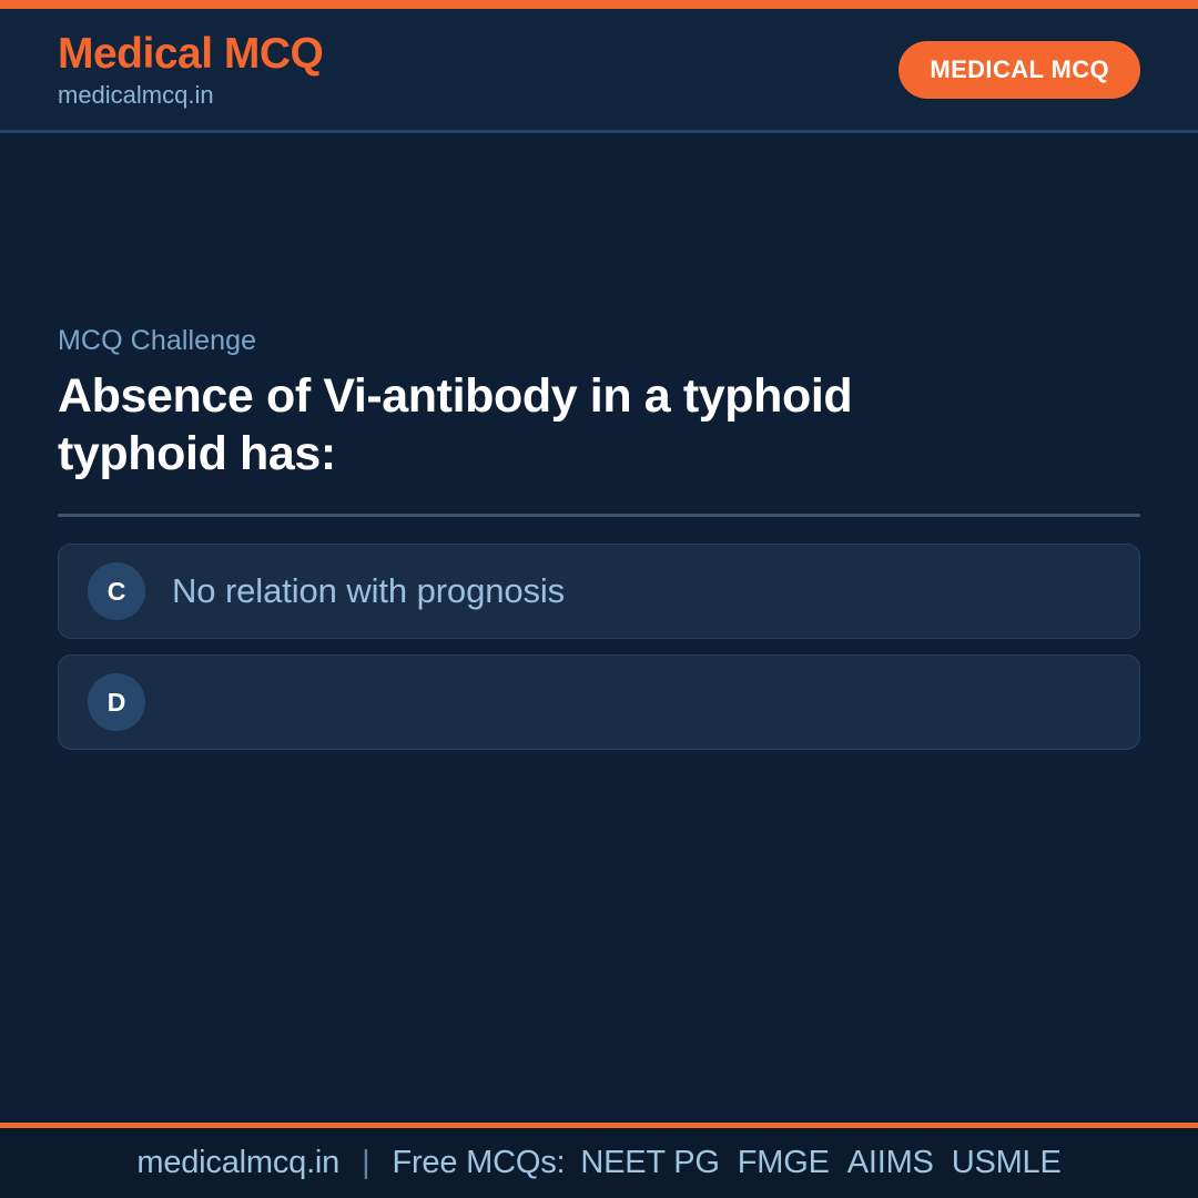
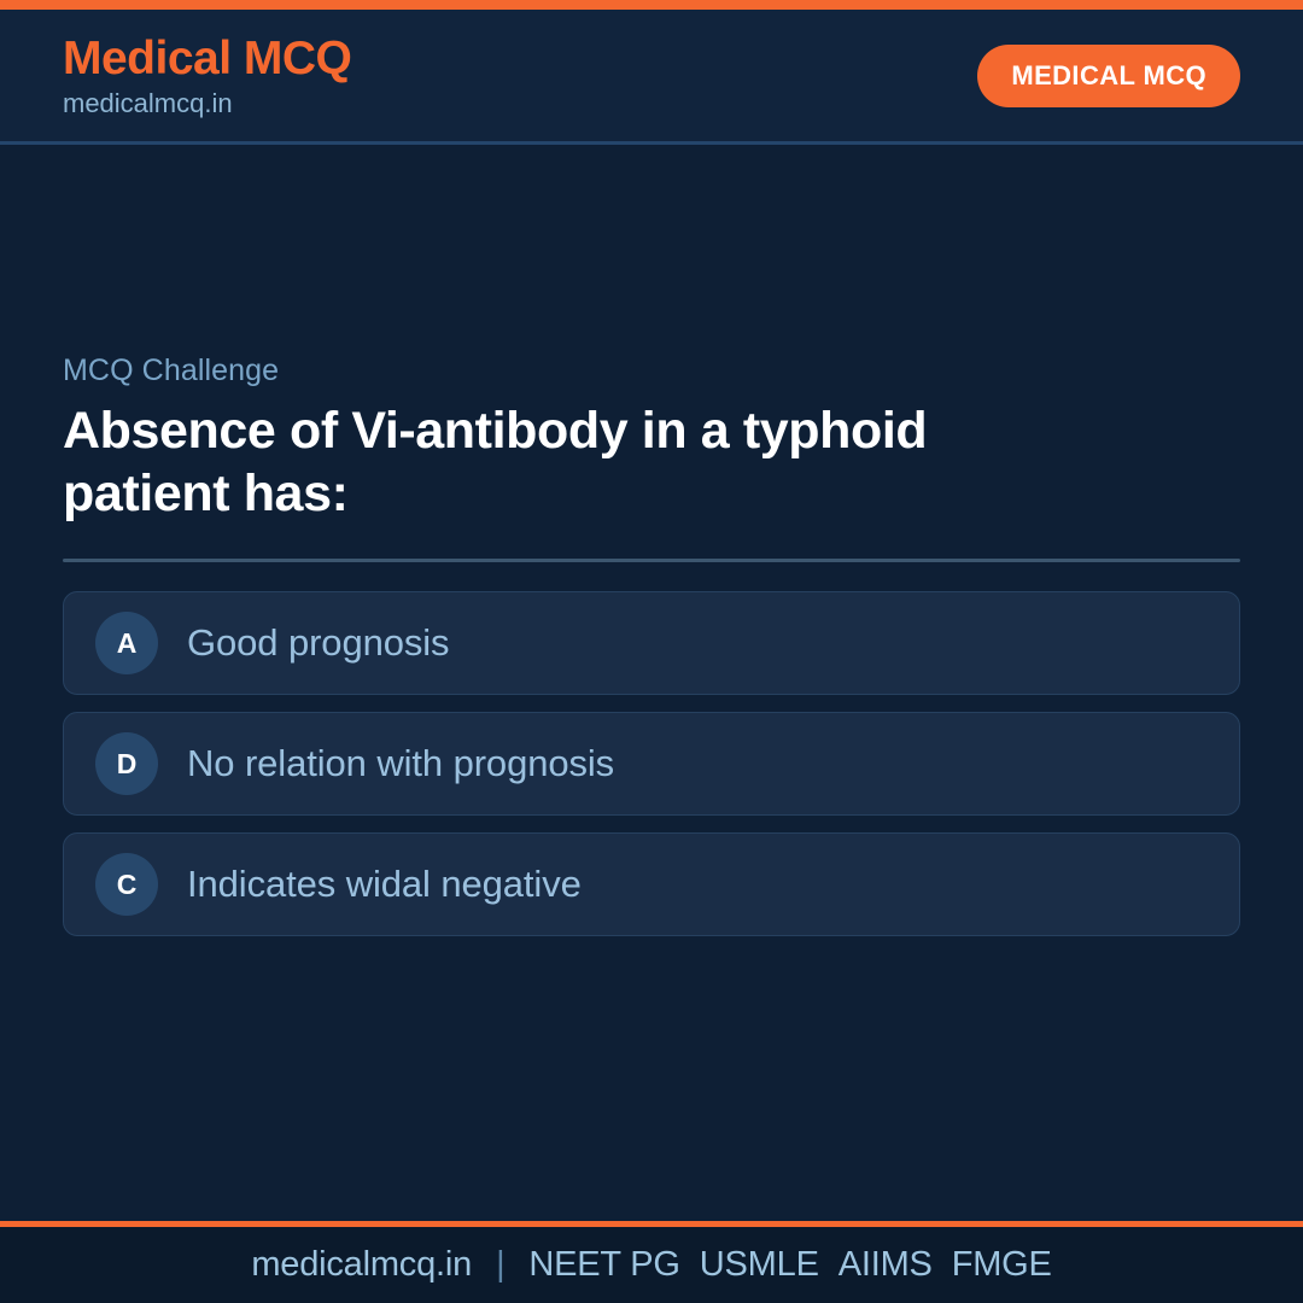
  Medical MCQ
  medicalmcq.in
  MEDICAL MCQ
  MCQ Challenge
- Absence of Vi-antibody in a typhoid typhoid has:
+ Absence of Vi-antibody in a typhoid patient has:
+ A
+ Good prognosis
- C
+ D
  No relation with prognosis
- D
+ C
+ Indicates widal negative
  medicalmcq.in
  |
- Free MCQs:
  NEET PG
- FMGE
+ USMLE
  AIIMS
- USMLE
+ FMGE
